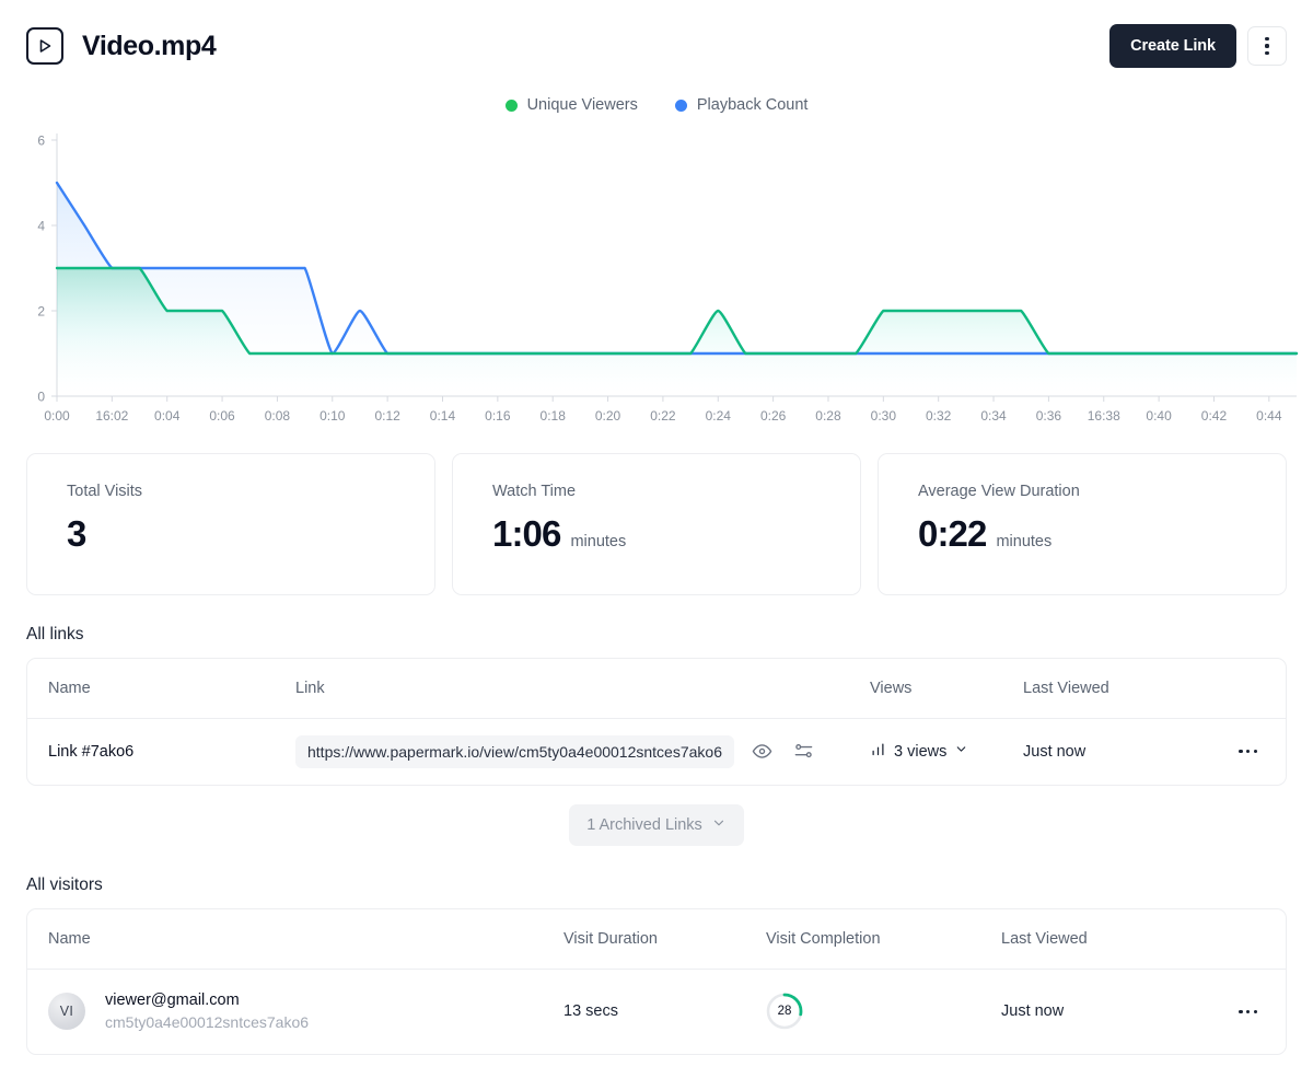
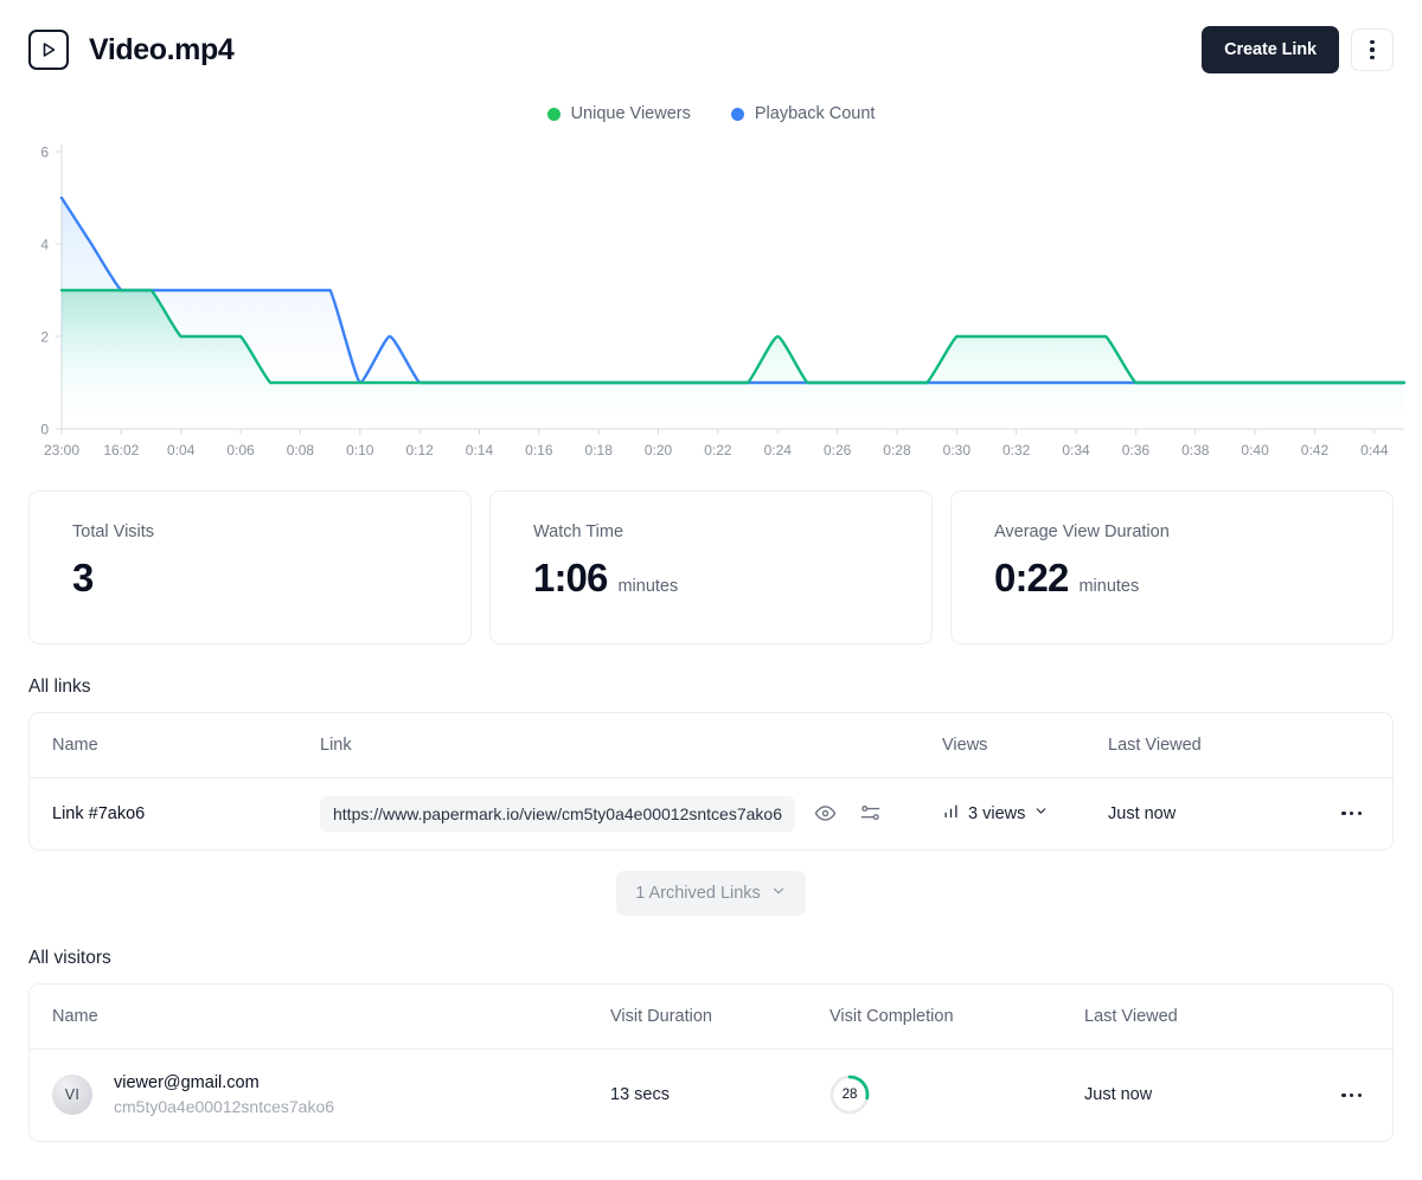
  Video.mp4
  Create Link
  Unique Viewers
  Playback Count
  0
  2
  4
  6
- 0:00
+ 23:00
  16:02
  0:04
  0:06
  0:08
  0:10
  0:12
  0:14
  0:16
  0:18
  0:20
  0:22
  0:24
  0:26
  0:28
  0:30
  0:32
  0:34
  0:36
- 16:38
+ 0:38
  0:40
  0:42
  0:44
  Total Visits
  3
  Watch Time
  1:06 minutes
  Average View Duration
  0:22 minutes
  All links
  Name	Link	Views	Last Viewed
  Link #7ako6	https://www.papermark.io/view/cm5ty0a4e00012sntces7ako6	3 views	Just now
  1 Archived Links
  All visitors
  Name	Visit Duration	Visit Completion	Last Viewed
  VI viewer@gmail.com cm5ty0a4e00012sntces7ako6	13 secs	28	Just now
